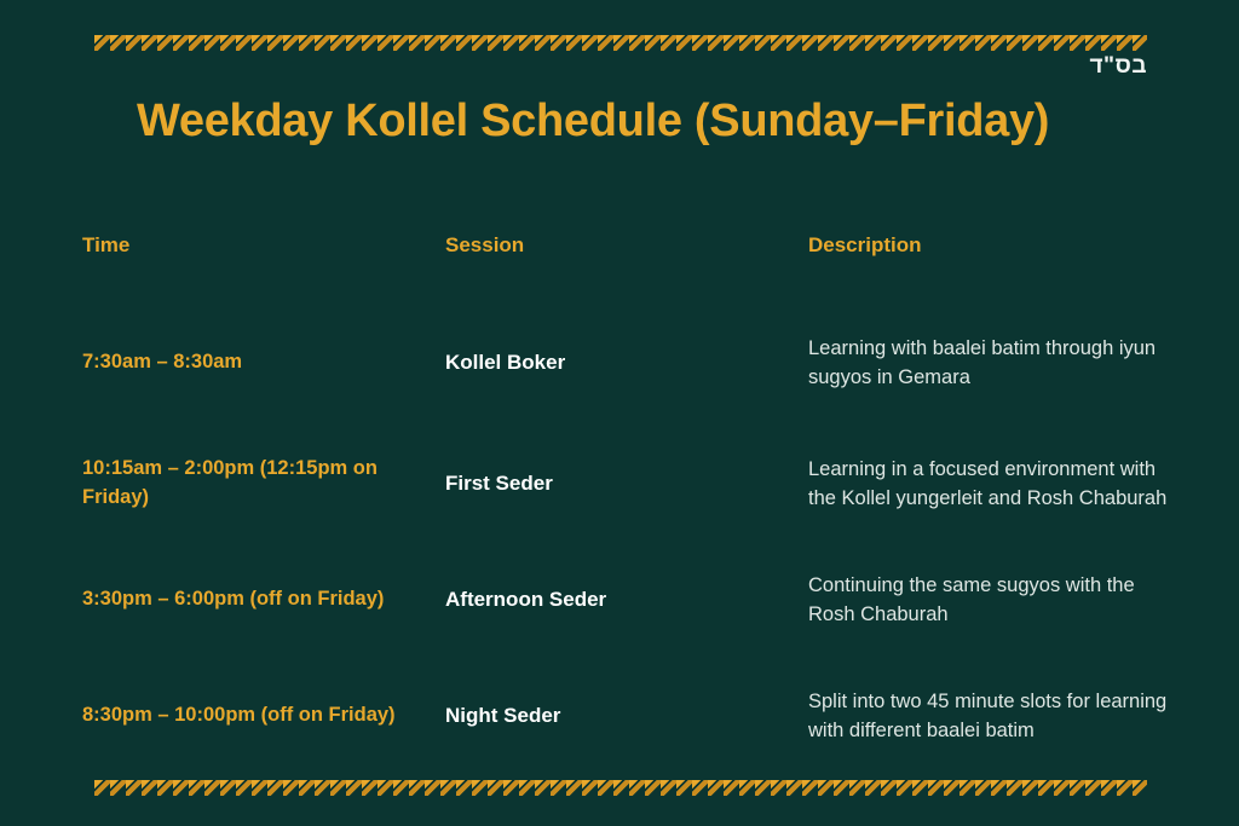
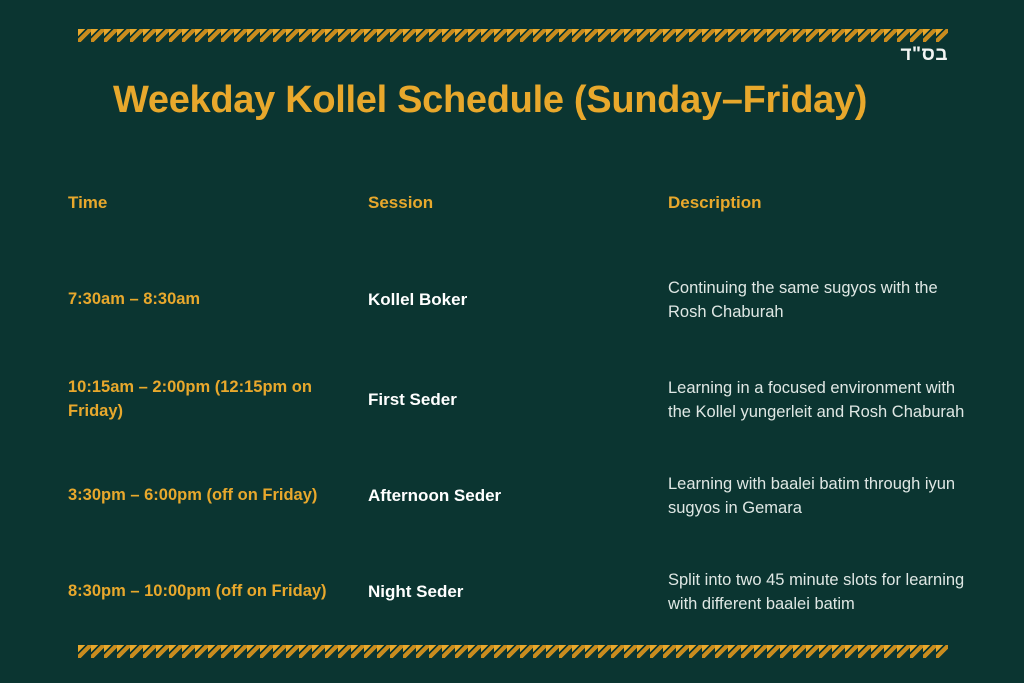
  בס"ד
  Weekday Kollel Schedule (Sunday–Friday)
  Time
  Session
  Description
  7:30am – 8:30am
  Kollel Boker
- Learning with baalei batim through iyun sugyos in Gemara
+ Continuing the same sugyos with the Rosh Chaburah
  10:15am – 2:00pm (12:15pm on Friday)
  First Seder
  Learning in a focused environment with the Kollel yungerleit and Rosh Chaburah
  3:30pm – 6:00pm (off on Friday)
  Afternoon Seder
- Continuing the same sugyos with the Rosh Chaburah
+ Learning with baalei batim through iyun sugyos in Gemara
  8:30pm – 10:00pm (off on Friday)
  Night Seder
  Split into two 45 minute slots for learning with different baalei batim
